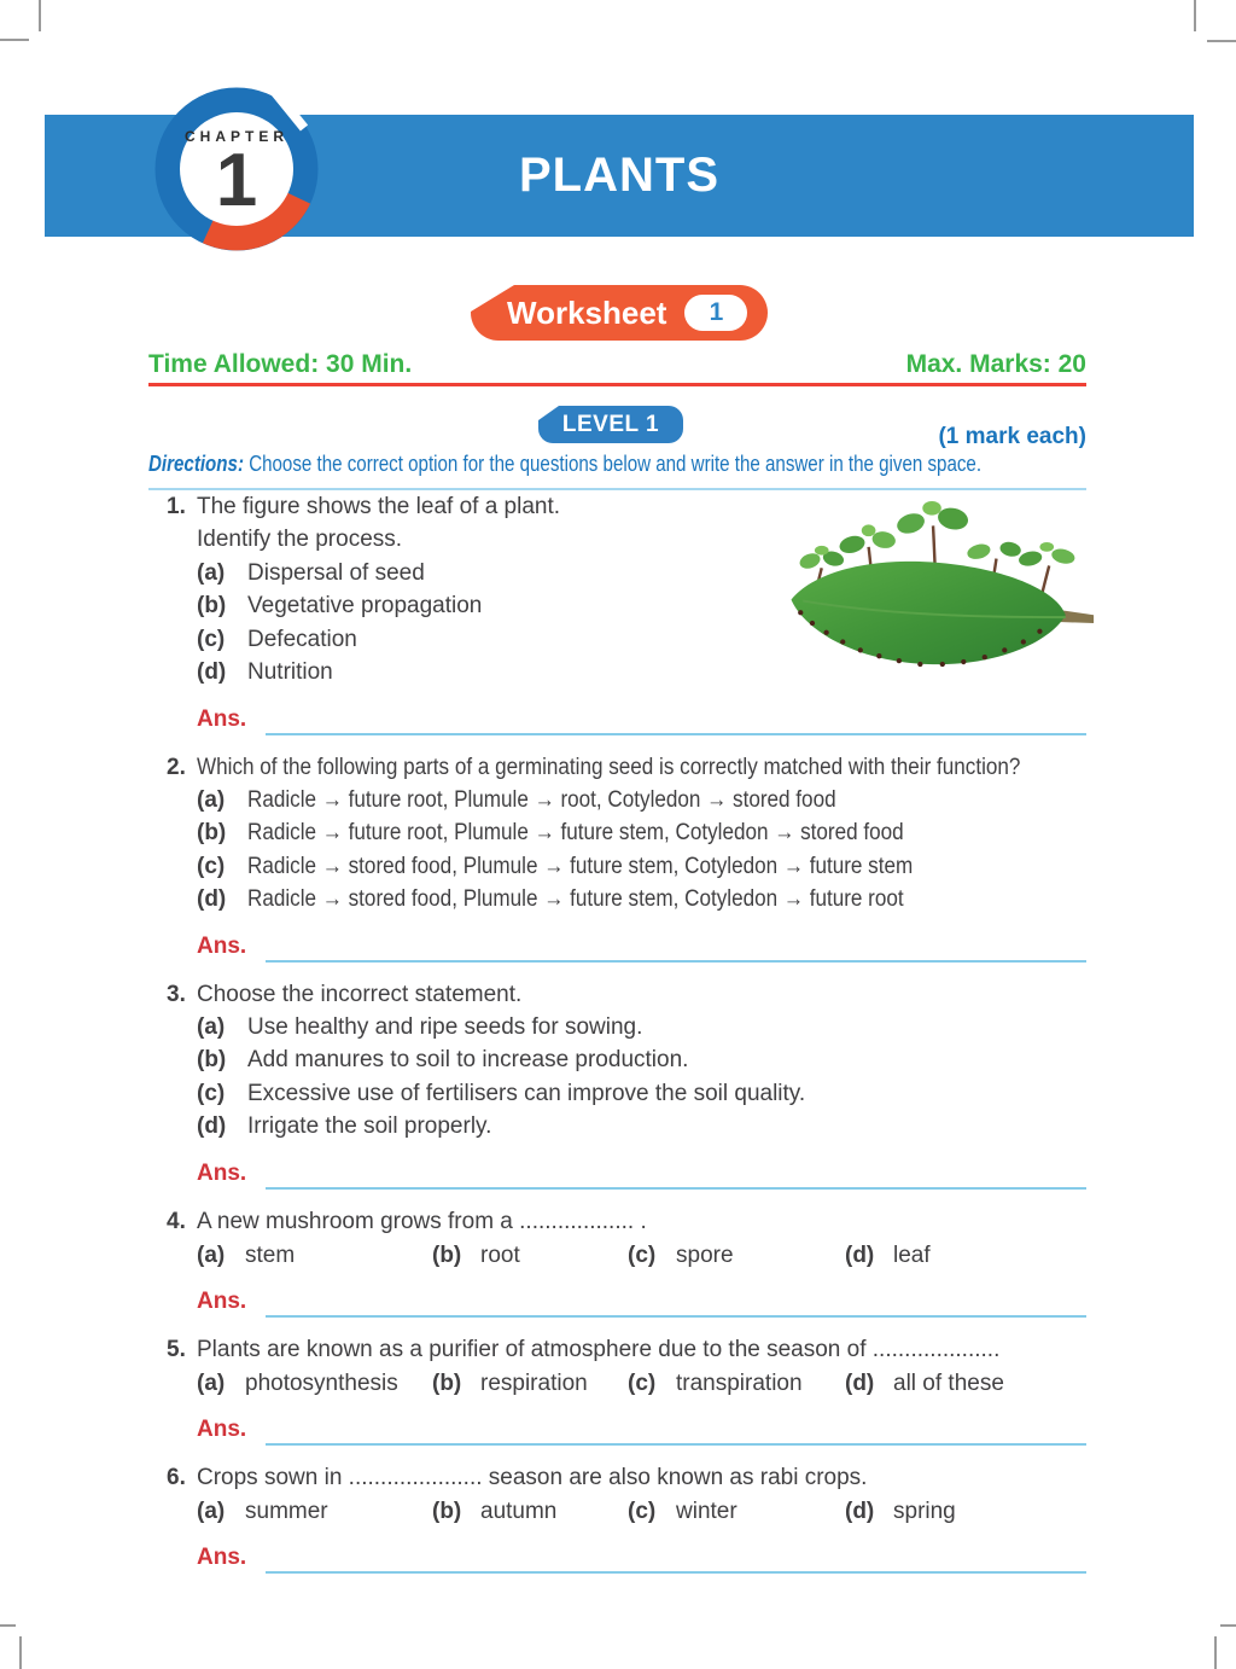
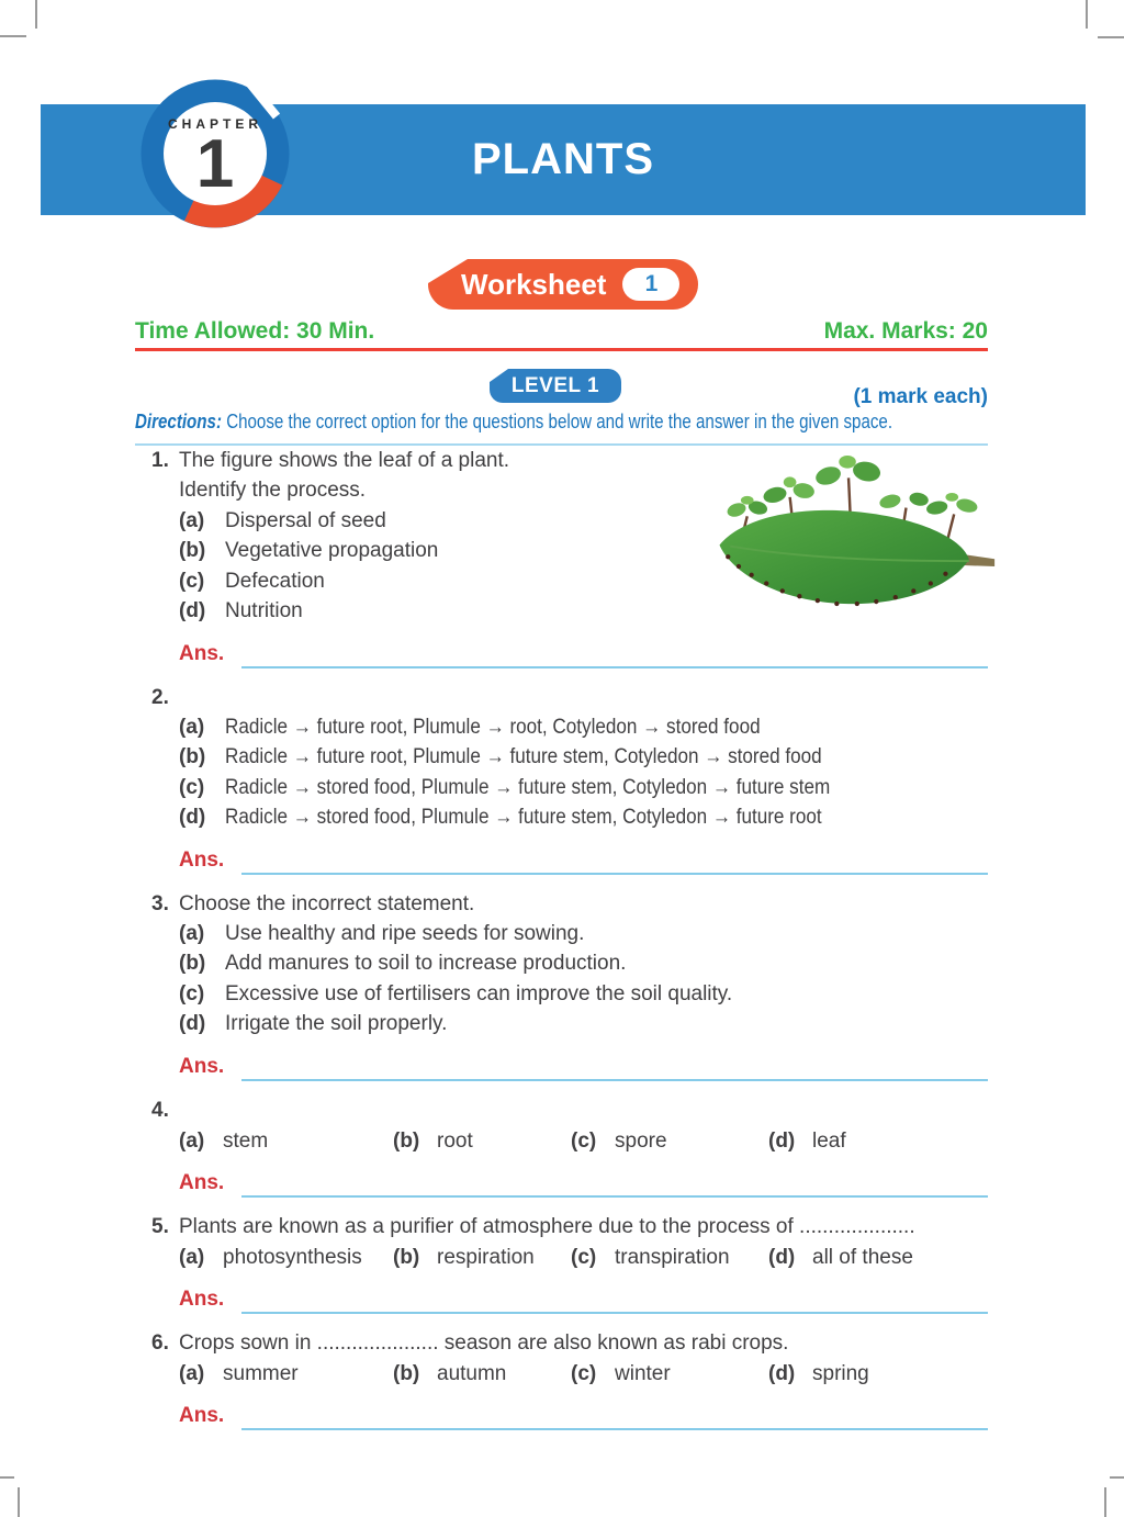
  PLANTS
  CHAPTER
  1
  Worksheet
  1
  Time Allowed: 30 Min.
  Max. Marks: 20
  LEVEL 1
  (1 mark each)
  Directions: Choose the correct option for the questions below and write the answer in the given space.
  1.
  The figure shows the leaf of a plant.
  Identify the process.
  (a)
  Dispersal of seed
  (b)
  Vegetative propagation
  (c)
  Defecation
  (d)
  Nutrition
  Ans.
  2.
- Which of the following parts of a germinating seed is correctly matched with their function?
  (a)
  Radicle → future root, Plumule → root, Cotyledon → stored food
  (b)
  Radicle → future root, Plumule → future stem, Cotyledon → stored food
  (c)
  Radicle → stored food, Plumule → future stem, Cotyledon → future stem
  (d)
  Radicle → stored food, Plumule → future stem, Cotyledon → future root
  Ans.
  3.
  Choose the incorrect statement.
  (a)
  Use healthy and ripe seeds for sowing.
  (b)
  Add manures to soil to increase production.
  (c)
  Excessive use of fertilisers can improve the soil quality.
  (d)
  Irrigate the soil properly.
  Ans.
  4.
- A new mushroom grows from a .................. .
  (a)
  stem
  (b)
  root
  (c)
  spore
  (d)
  leaf
  Ans.
  5.
- Plants are known as a purifier of atmosphere due to the season of ....................
+ Plants are known as a purifier of atmosphere due to the process of ....................
  (a)
  photosynthesis
  (b)
  respiration
  (c)
  transpiration
  (d)
  all of these
  Ans.
  6.
  Crops sown in ..................... season are also known as rabi crops.
  (a)
  summer
  (b)
  autumn
  (c)
  winter
  (d)
  spring
  Ans.
